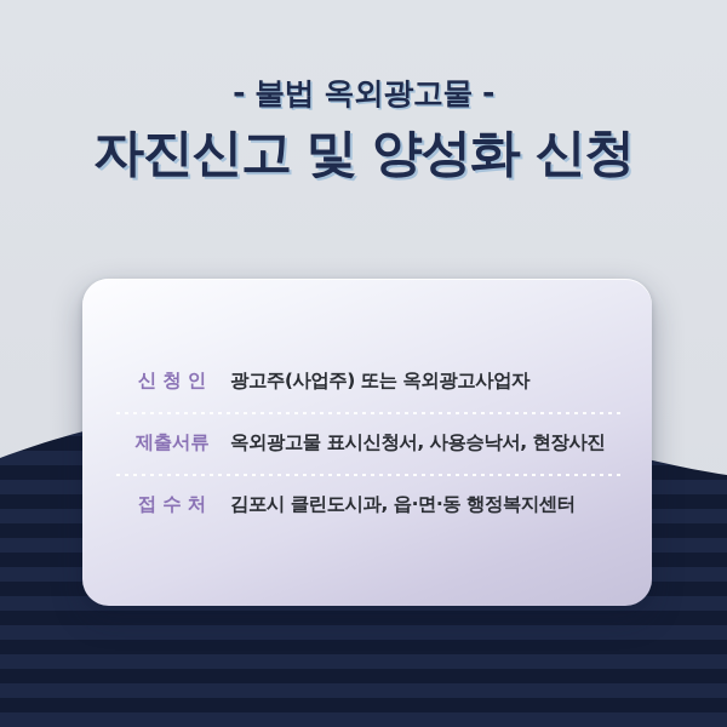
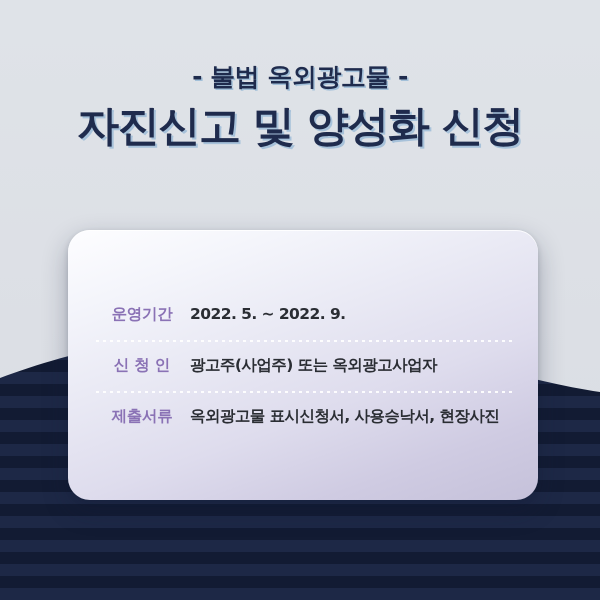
  - 불법 옥외광고물 -
  자진신고 및 양성화 신청
+ 운영기간
+ 2022. 5. ~ 2022. 9.
  신청인
  광고주(사업주) 또는 옥외광고사업자
  제출서류
  옥외광고물 표시신청서, 사용승낙서, 현장사진
- 접수처
- 김포시 클린도시과, 읍·면·동 행정복지센터
